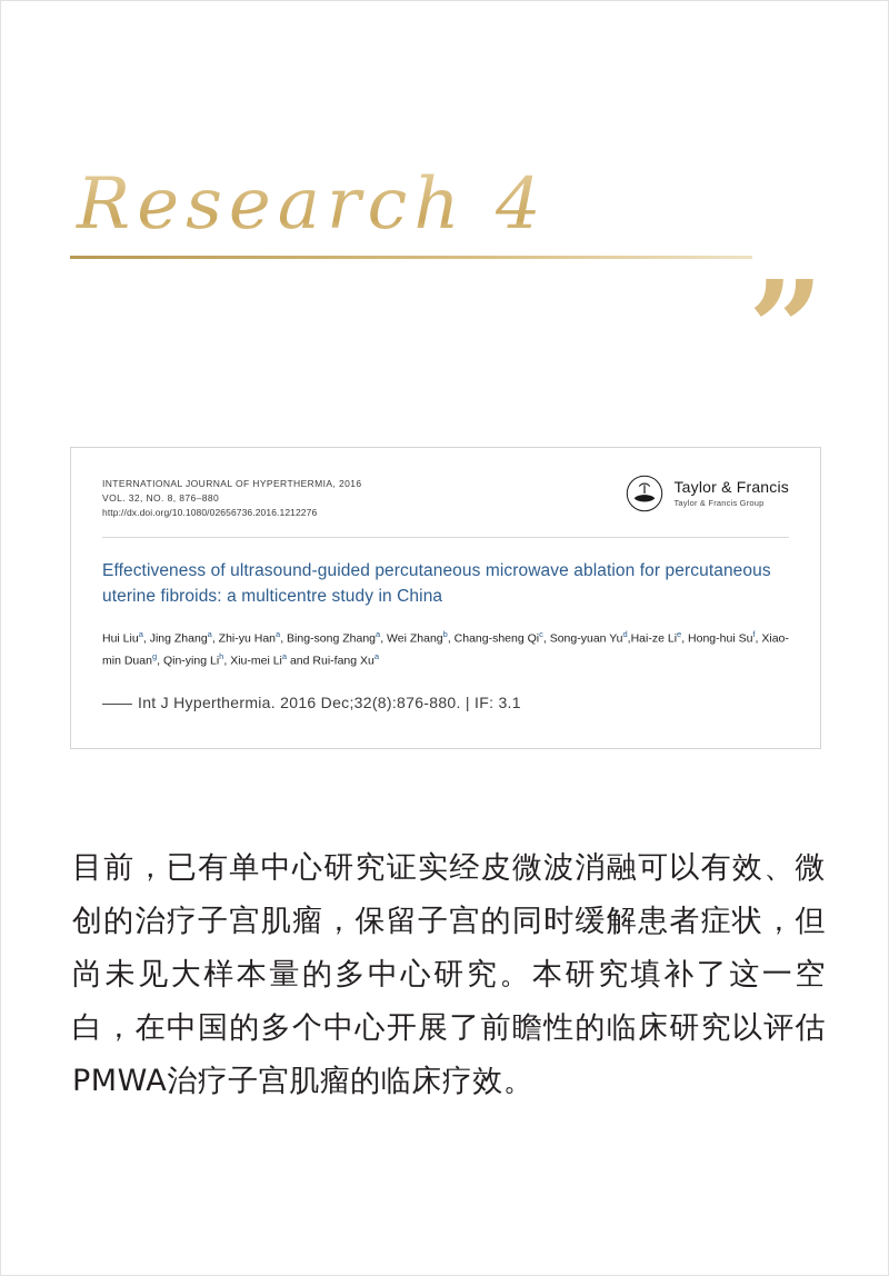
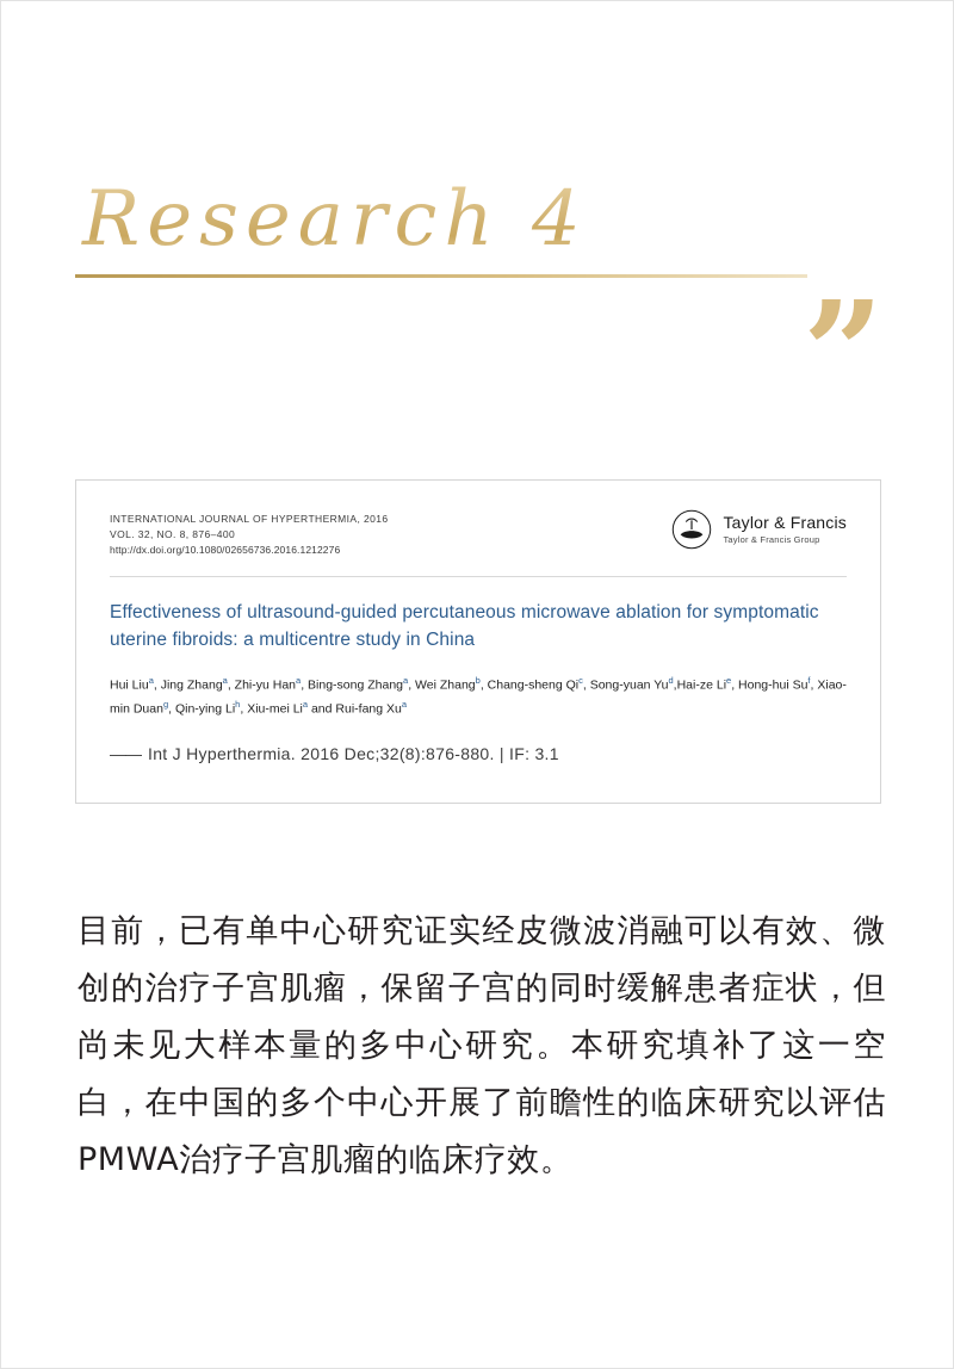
  Research 4
  ”
  INTERNATIONAL JOURNAL OF HYPERTHERMIA, 2016
- VOL. 32, NO. 8, 876–880
+ VOL. 32, NO. 8, 876–400
  http://dx.doi.org/10.1080/02656736.2016.1212276
  Taylor & Francis
  Taylor & Francis Group
- Effectiveness of ultrasound-guided percutaneous microwave ablation for percutaneous uterine fibroids: a multicentre study in China
+ Effectiveness of ultrasound-guided percutaneous microwave ablation for symptomatic uterine fibroids: a multicentre study in China
  Hui Liua, Jing Zhanga, Zhi-yu Hana, Bing-song Zhanga, Wei Zhangb, Chang-sheng Qic, Song-yuan Yud,Hai-ze Lie, Hong-hui Suf, Xiao-min Duang, Qin-ying Lih, Xiu-mei Lia and Rui-fang Xua
  —— Int J Hyperthermia. 2016 Dec;32(8):876-880. | IF: 3.1
  目前，已有单中心研究证实经皮微波消融可以有效、微创的治疗子宫肌瘤，保留子宫的同时缓解患者症状，但尚未见大样本量的多中心研究。本研究填补了这一空白，在中国的多个中心开展了前瞻性的临床研究以评估PMWA治疗子宫肌瘤的临床疗效。
